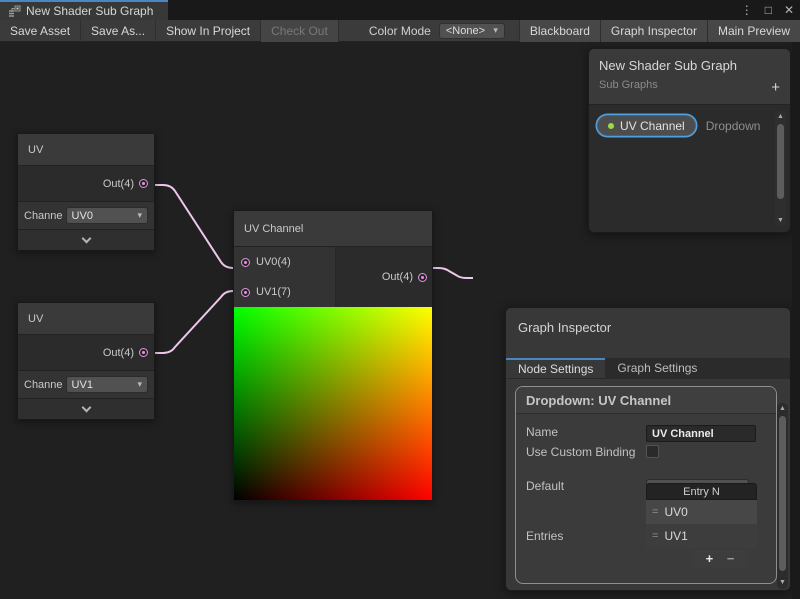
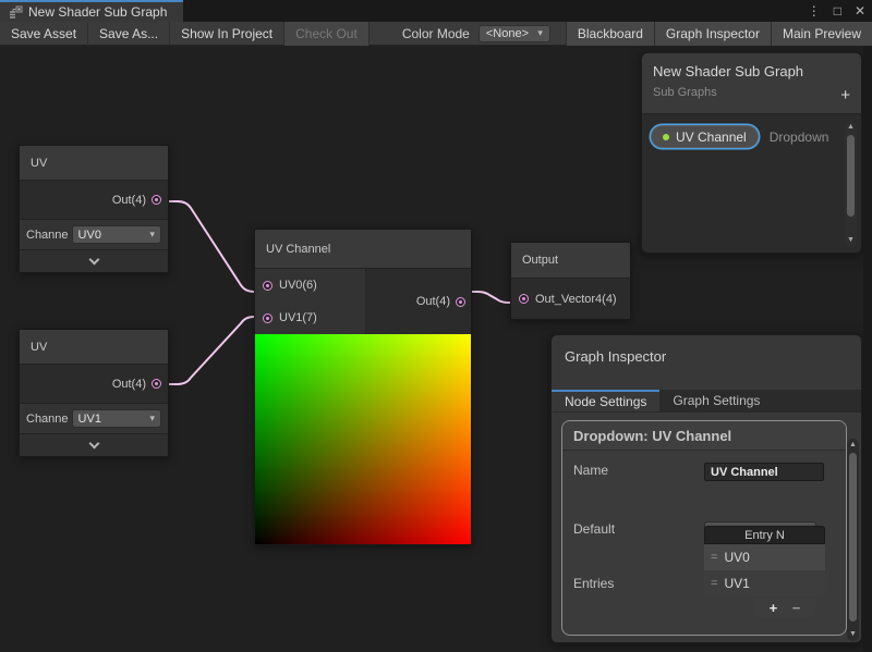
  New Shader Sub Graph
  ⋮
  □
  ✕
  Save Asset
  Save As...
  Show In Project
  Check Out
  Color Mode
  <None>
  ▾
  Blackboard
  Graph Inspector
  Main Preview
  UV
  Out(4)
  Channe
  UV0
  ▾
  UV
  Out(4)
  Channe
  UV1
  ▾
  UV Channel
- UV0(4)
+ UV0(6)
  UV1(7)
  Out(4)
+ Output
+ Out_Vector4(4)
  New Shader Sub Graph
  Sub Graphs
  +
  UV Channel
  Dropdown
  Graph Inspector
  Node Settings
  Graph Settings
  Dropdown: UV Channel
  Name
  UV Channel
- Use Custom Binding
  Default
  Entries
  Entry N
  =
  UV0
  =
  UV1
  +
  −
